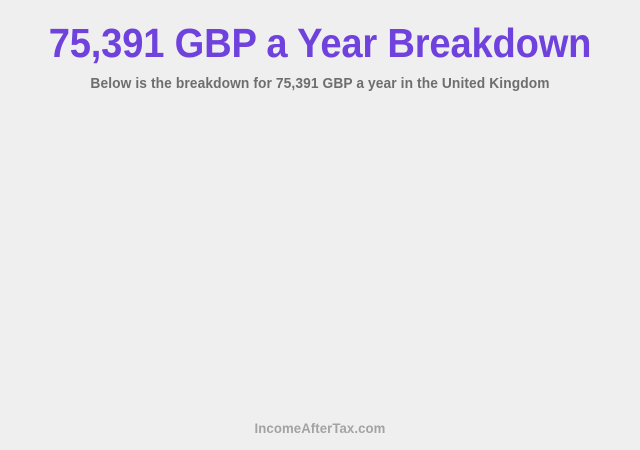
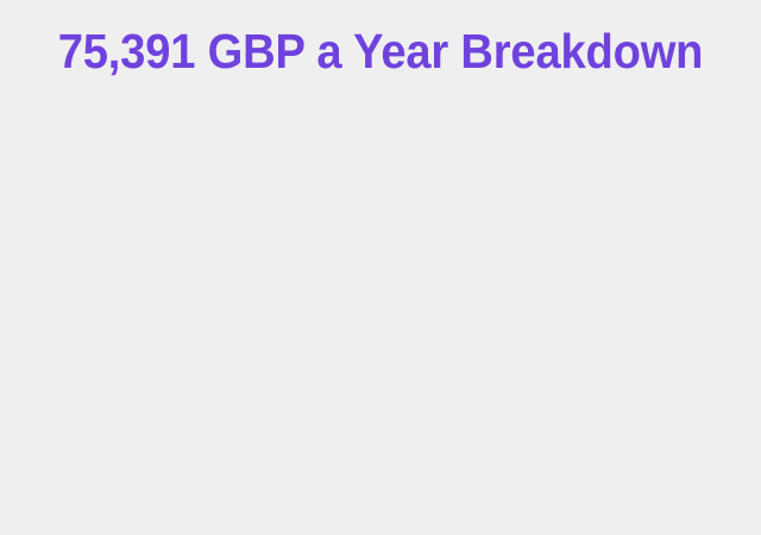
  75,391 GBP a Year Breakdown
- Below is the breakdown for 75,391 GBP a year in the United Kingdom
- IncomeAfterTax.com
